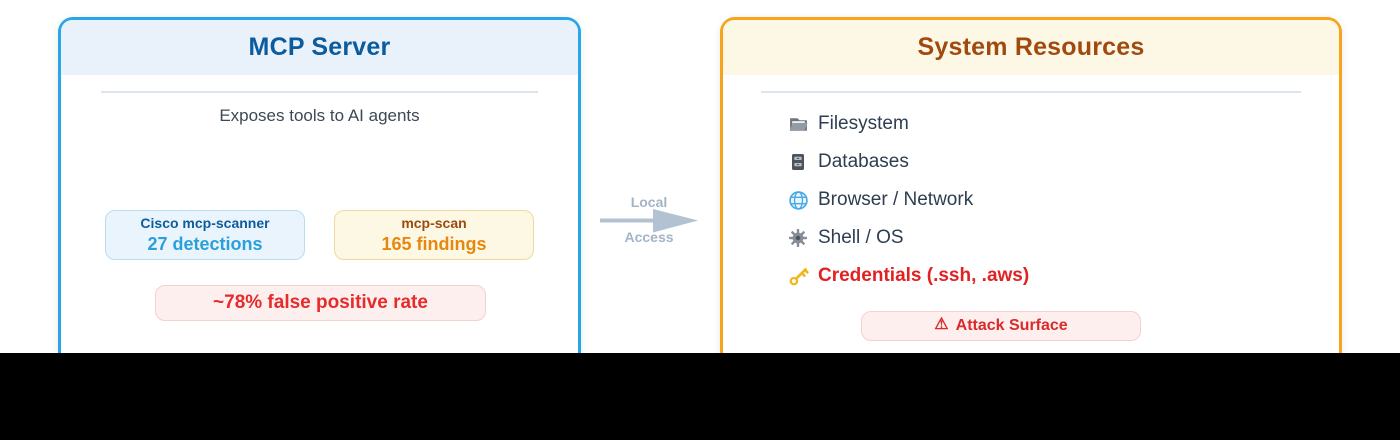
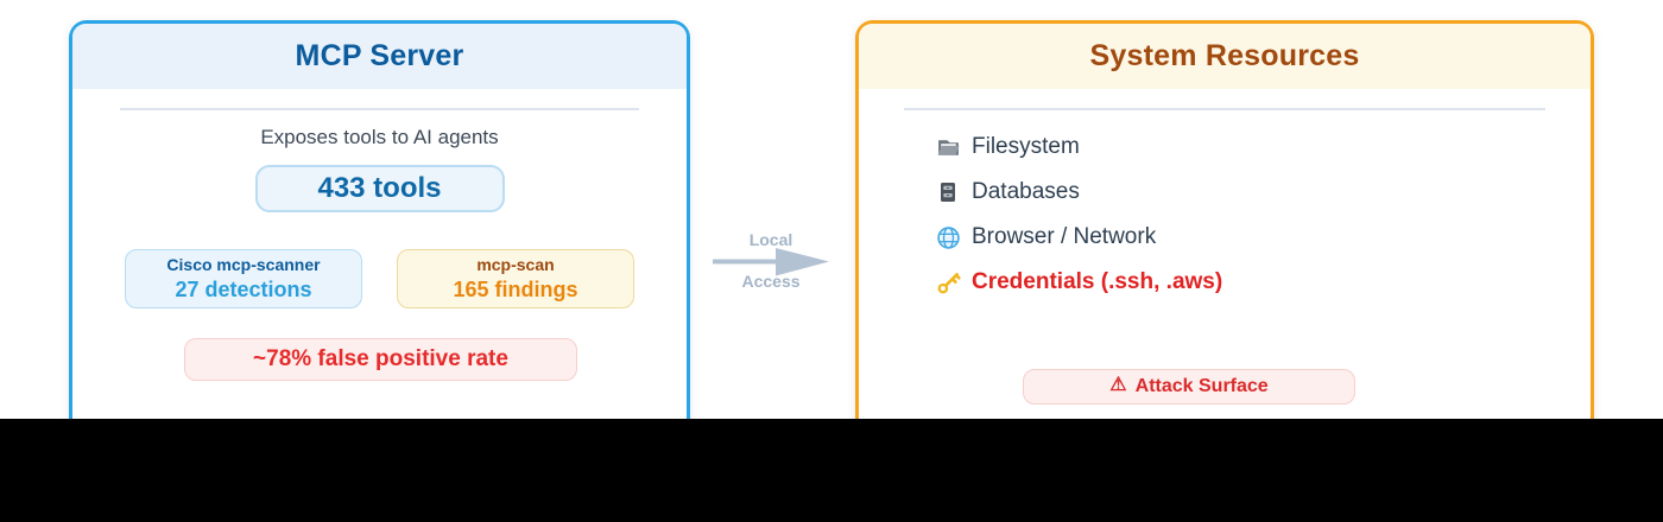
  MCP Server
  Exposes tools to AI agents
+ 433 tools
  Cisco mcp-scanner
  27 detections
  mcp-scan
  165 findings
  ~78% false positive rate
  Local
  Access
  System Resources
  Filesystem
  Databases
  Browser / Network
- Shell / OS
  Credentials (.ssh, .aws)
  ⚠
  Attack Surface
